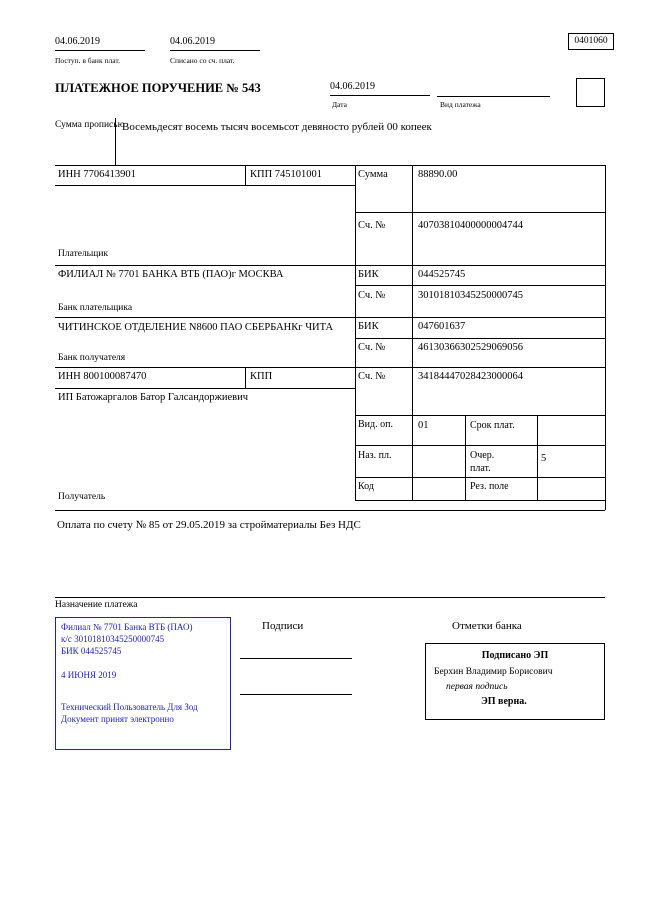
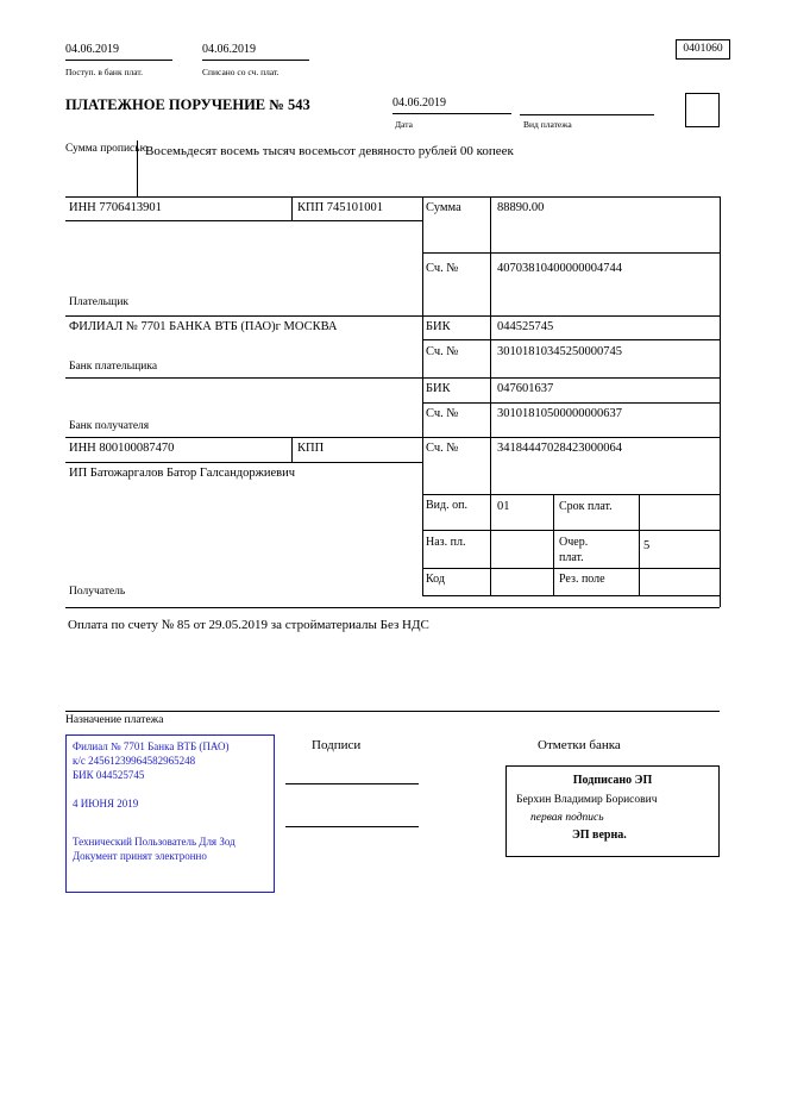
  04.06.2019
  Поступ. в банк плат.
  04.06.2019
  Списано со сч. плат.
  0401060
  ПЛАТЕЖНОЕ ПОРУЧЕНИЕ № 543
  04.06.2019
  Дата
  Вид платежа
  Сумма пропис
  Восемьдесят восемь тысяч восемьсот девяносто рублей 00 копеек
  ИНН 7706413901
  КПП 745101001
  Сумма
  88890.00
  Сч. №
  40703810400000004744
  Плательщик
  ФИЛИАЛ № 7701 БАНКА ВТБ (ПАО)г МОСКВА
  БИК
  044525745
  Сч. №
  30101810345250000745
  Банк плательщика
- ЧИТИНСКОЕ ОТДЕЛЕНИЕ N8600 ПАО СБЕРБАНКг ЧИТА
  БИК
  047601637
  Сч. №
- 46130366302529069056
+ 30101810500000000637
  Банк получателя
  ИНН 800100087470
  КПП
  Сч. №
  34184447028423000064
  ИП Батожаргалов Батор Галсандоржиевич
  Получатель
  Вид. оп.
  01
  Срок плат.
  Наз. пл.
  Очер. плат.
  5
  Код
  Рез. поле
  Оплата по счету № 85 от 29.05.2019 за стройматериалы Без НДС
  Назначение платежа
  Филиал № 7701 Банка ВТБ (ПАО)
- к/с 30101810345250000745
+ к/с 24561239964582965248
  БИК 044525745
  4 ИЮНЯ 2019
  Технический Пользователь Для Зод
  Документ принят электронно
  Подписи
  Отметки банка
  Подписано ЭП
  Берхин Владимир Борисович
  первая подпись
  ЭП верна.
